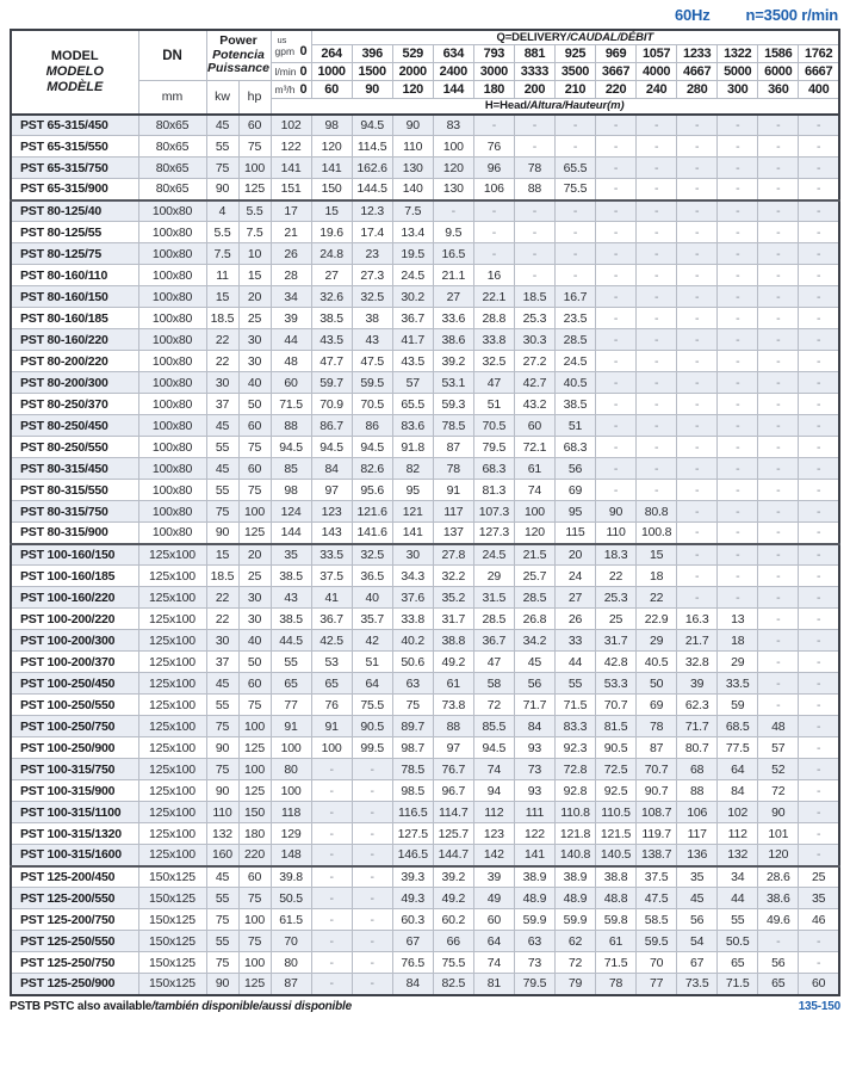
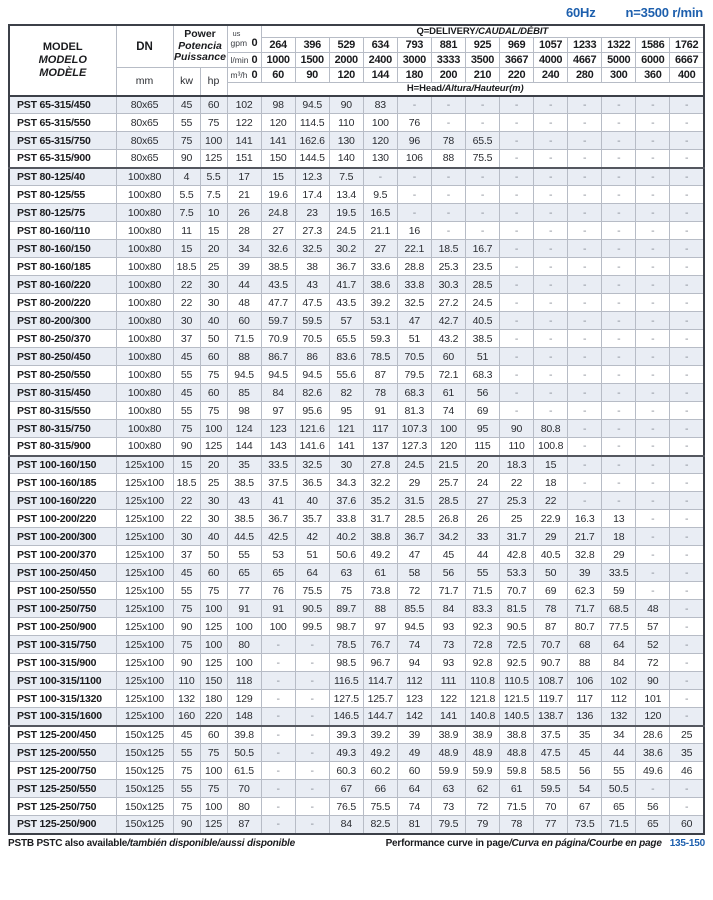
  60Hz
  n=3500 r/min
  MODEL MODELO MODÈLE	DN	Power Potencia Puissance	us gpm 0	Q=DELIVERY/CAUDAL/DÉBIT
  264	396	529	634	793	881	925	969	1057	1233	1322	1586	1762
  l/min 0	1000	1500	2000	2400	3000	3333	3500	3667	4000	4667	5000	6000	6667
  mm	kw	hp	m³/h 0	60	90	120	144	180	200	210	220	240	280	300	360	400
  H=Head/Altura/Hauteur(m)
  PST 65-315/450	80x65	45	60	102	98	94.5	90	83	-	-	-	-	-	-	-	-	-
  PST 65-315/550	80x65	55	75	122	120	114.5	110	100	76	-	-	-	-	-	-	-	-
  PST 65-315/750	80x65	75	100	141	141	162.6	130	120	96	78	65.5	-	-	-	-	-	-
  PST 65-315/900	80x65	90	125	151	150	144.5	140	130	106	88	75.5	-	-	-	-	-	-
  PST 80-125/40	100x80	4	5.5	17	15	12.3	7.5	-	-	-	-	-	-	-	-	-	-
  PST 80-125/55	100x80	5.5	7.5	21	19.6	17.4	13.4	9.5	-	-	-	-	-	-	-	-	-
  PST 80-125/75	100x80	7.5	10	26	24.8	23	19.5	16.5	-	-	-	-	-	-	-	-	-
  PST 80-160/110	100x80	11	15	28	27	27.3	24.5	21.1	16	-	-	-	-	-	-	-	-
  PST 80-160/150	100x80	15	20	34	32.6	32.5	30.2	27	22.1	18.5	16.7	-	-	-	-	-	-
  PST 80-160/185	100x80	18.5	25	39	38.5	38	36.7	33.6	28.8	25.3	23.5	-	-	-	-	-	-
  PST 80-160/220	100x80	22	30	44	43.5	43	41.7	38.6	33.8	30.3	28.5	-	-	-	-	-	-
  PST 80-200/220	100x80	22	30	48	47.7	47.5	43.5	39.2	32.5	27.2	24.5	-	-	-	-	-	-
  PST 80-200/300	100x80	30	40	60	59.7	59.5	57	53.1	47	42.7	40.5	-	-	-	-	-	-
  PST 80-250/370	100x80	37	50	71.5	70.9	70.5	65.5	59.3	51	43.2	38.5	-	-	-	-	-	-
  PST 80-250/450	100x80	45	60	88	86.7	86	83.6	78.5	70.5	60	51	-	-	-	-	-	-
- PST 80-250/550	100x80	55	75	94.5	94.5	94.5	91.8	87	79.5	72.1	68.3	-	-	-	-	-	-
+ PST 80-250/550	100x80	55	75	94.5	94.5	94.5	55.6	87	79.5	72.1	68.3	-	-	-	-	-	-
  PST 80-315/450	100x80	45	60	85	84	82.6	82	78	68.3	61	56	-	-	-	-	-	-
  PST 80-315/550	100x80	55	75	98	97	95.6	95	91	81.3	74	69	-	-	-	-	-	-
  PST 80-315/750	100x80	75	100	124	123	121.6	121	117	107.3	100	95	90	80.8	-	-	-	-
  PST 80-315/900	100x80	90	125	144	143	141.6	141	137	127.3	120	115	110	100.8	-	-	-	-
  PST 100-160/150	125x100	15	20	35	33.5	32.5	30	27.8	24.5	21.5	20	18.3	15	-	-	-	-
  PST 100-160/185	125x100	18.5	25	38.5	37.5	36.5	34.3	32.2	29	25.7	24	22	18	-	-	-	-
  PST 100-160/220	125x100	22	30	43	41	40	37.6	35.2	31.5	28.5	27	25.3	22	-	-	-	-
  PST 100-200/220	125x100	22	30	38.5	36.7	35.7	33.8	31.7	28.5	26.8	26	25	22.9	16.3	13	-	-
  PST 100-200/300	125x100	30	40	44.5	42.5	42	40.2	38.8	36.7	34.2	33	31.7	29	21.7	18	-	-
  PST 100-200/370	125x100	37	50	55	53	51	50.6	49.2	47	45	44	42.8	40.5	32.8	29	-	-
  PST 100-250/450	125x100	45	60	65	65	64	63	61	58	56	55	53.3	50	39	33.5	-	-
  PST 100-250/550	125x100	55	75	77	76	75.5	75	73.8	72	71.7	71.5	70.7	69	62.3	59	-	-
  PST 100-250/750	125x100	75	100	91	91	90.5	89.7	88	85.5	84	83.3	81.5	78	71.7	68.5	48	-
  PST 100-250/900	125x100	90	125	100	100	99.5	98.7	97	94.5	93	92.3	90.5	87	80.7	77.5	57	-
  PST 100-315/750	125x100	75	100	80	-	-	78.5	76.7	74	73	72.8	72.5	70.7	68	64	52	-
  PST 100-315/900	125x100	90	125	100	-	-	98.5	96.7	94	93	92.8	92.5	90.7	88	84	72	-
  PST 100-315/1100	125x100	110	150	118	-	-	116.5	114.7	112	111	110.8	110.5	108.7	106	102	90	-
  PST 100-315/1320	125x100	132	180	129	-	-	127.5	125.7	123	122	121.8	121.5	119.7	117	112	101	-
  PST 100-315/1600	125x100	160	220	148	-	-	146.5	144.7	142	141	140.8	140.5	138.7	136	132	120	-
  PST 125-200/450	150x125	45	60	39.8	-	-	39.3	39.2	39	38.9	38.9	38.8	37.5	35	34	28.6	25
  PST 125-200/550	150x125	55	75	50.5	-	-	49.3	49.2	49	48.9	48.9	48.8	47.5	45	44	38.6	35
  PST 125-200/750	150x125	75	100	61.5	-	-	60.3	60.2	60	59.9	59.9	59.8	58.5	56	55	49.6	46
  PST 125-250/550	150x125	55	75	70	-	-	67	66	64	63	62	61	59.5	54	50.5	-	-
  PST 125-250/750	150x125	75	100	80	-	-	76.5	75.5	74	73	72	71.5	70	67	65	56	-
  PST 125-250/900	150x125	90	125	87	-	-	84	82.5	81	79.5	79	78	77	73.5	71.5	65	60
  PSTB PSTC also available/también disponible/aussi disponible
+ Performance curve in page/Curva en página/Courbe en page
  135-150
